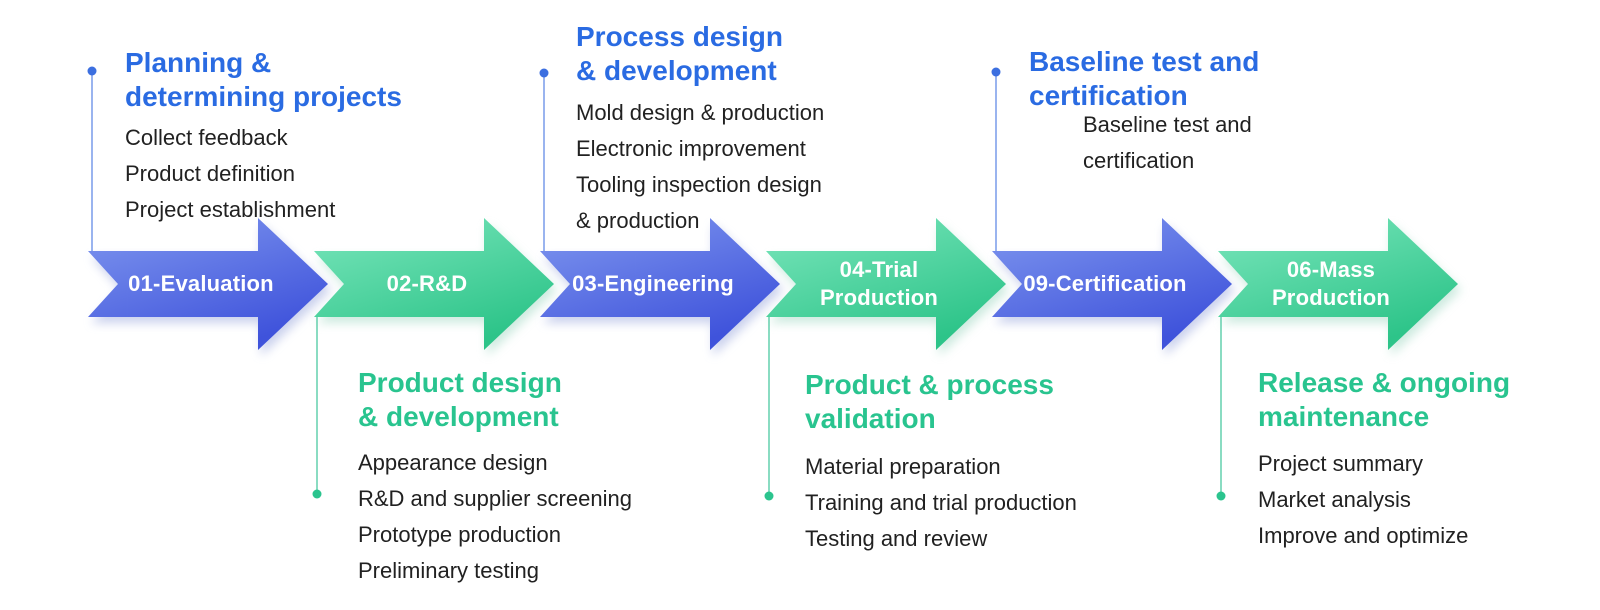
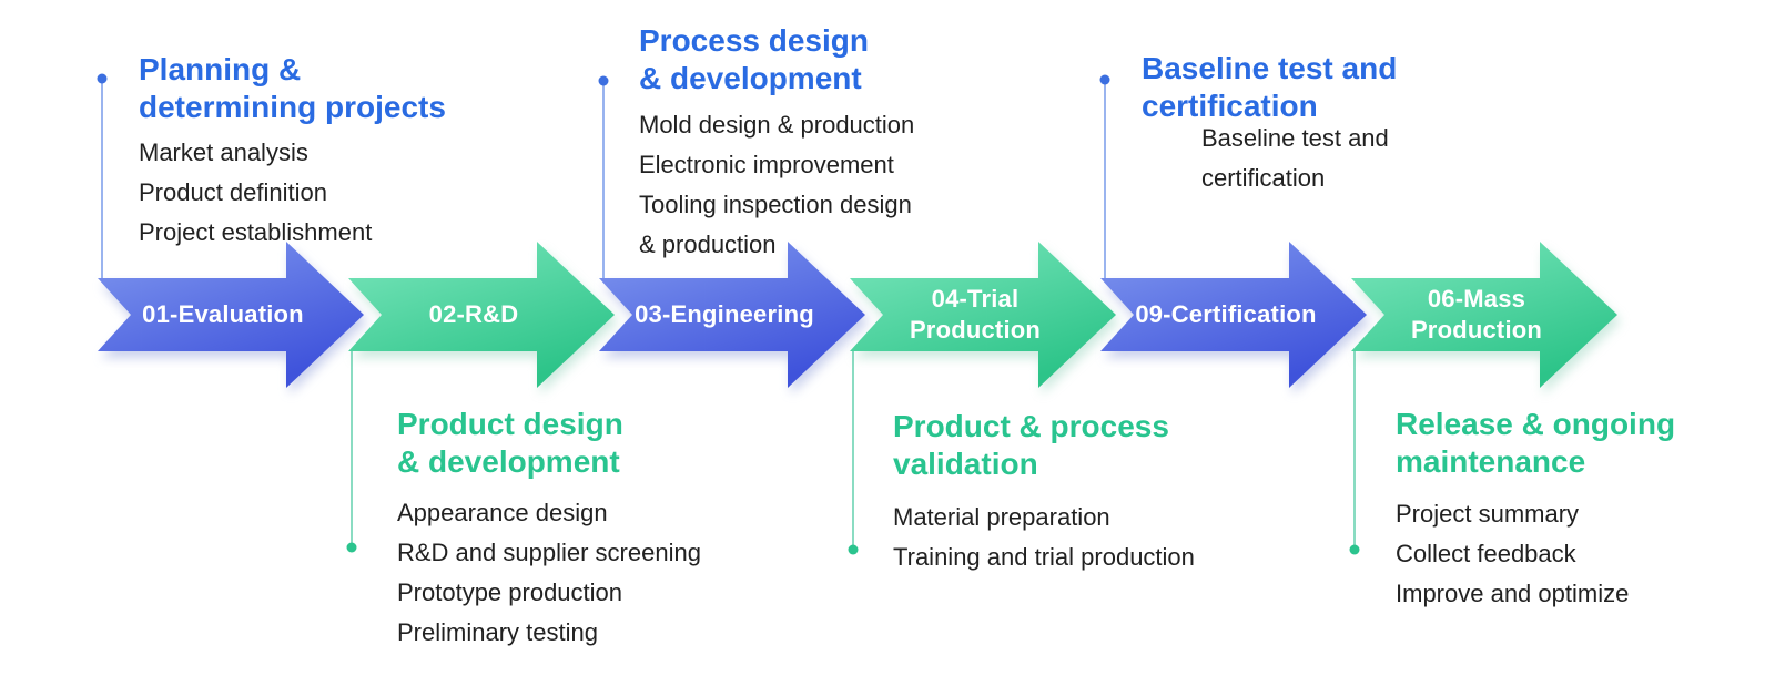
  01-Evaluation
  02-R&D
  03-Engineering
  04-Trial
  Production
  09-Certification
  06-Mass
  Production
  Planning &
  determining projects
- Collect feedback
+ Market analysis
  Product definition
  Project establishment
  Product design
  & development
  Appearance design
  R&D and supplier screening
  Prototype production
  Preliminary testing
  Process design
  & development
  Mold design & production
  Electronic improvement
  Tooling inspection design
  & production
  Product & process
  validation
  Material preparation
  Training and trial production
- Testing and review
  Baseline test and
  certification
  Baseline test and
  certification
  Release & ongoing
  maintenance
  Project summary
- Market analysis
+ Collect feedback
  Improve and optimize
